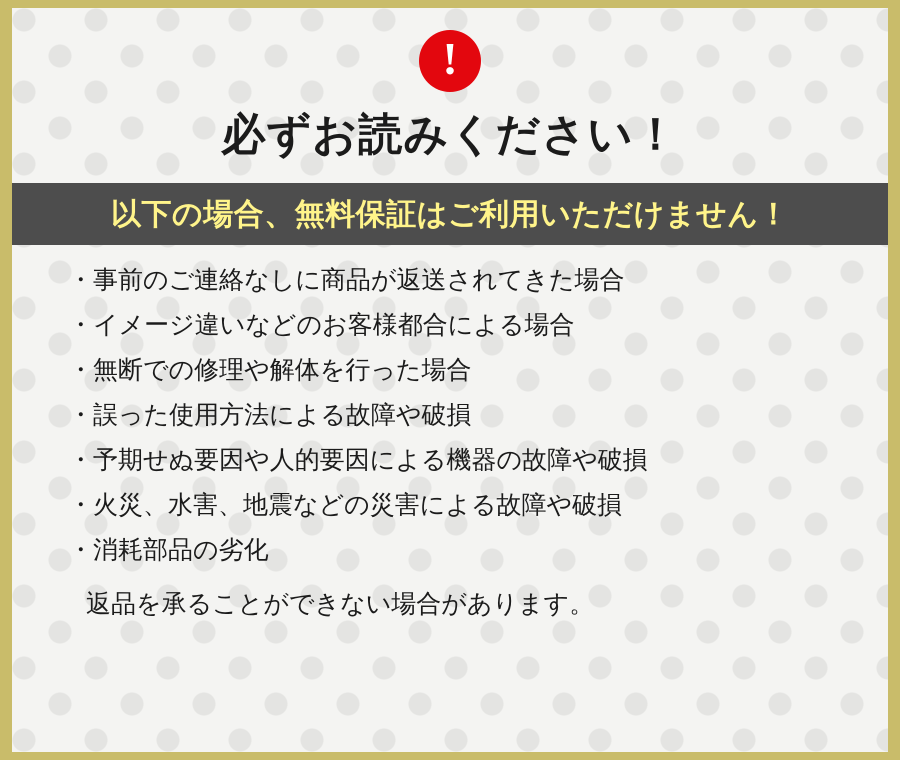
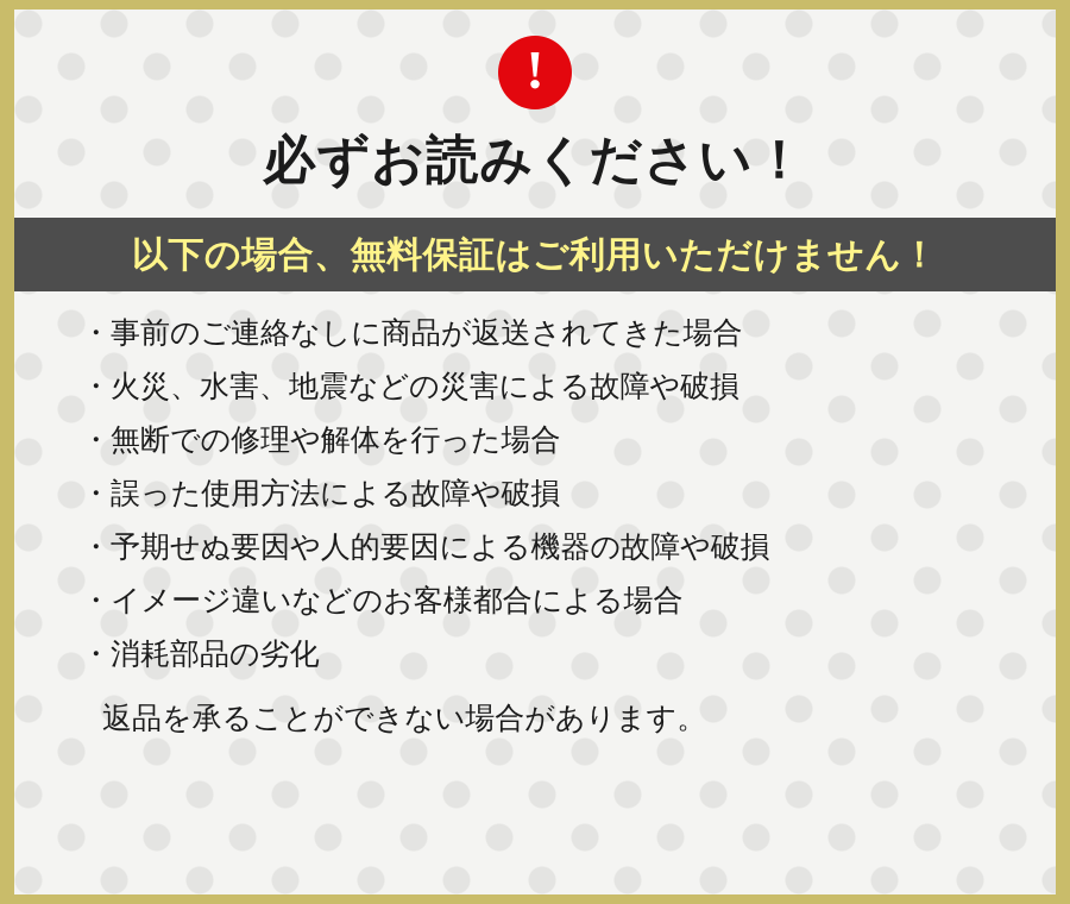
  !
  必ずお読みください！
  以下の場合、無料保証はご利用いただけません！
  ・事前のご連絡なしに商品が返送されてきた場合
- ・イメージ違いなどのお客様都合による場合
+ ・火災、水害、地震などの災害による故障や破損
  ・無断での修理や解体を行った場合
  ・誤った使用方法による故障や破損
  ・予期せぬ要因や人的要因による機器の故障や破損
- ・火災、水害、地震などの災害による故障や破損
+ ・イメージ違いなどのお客様都合による場合
  ・消耗部品の劣化
  返品を承ることができない場合があります。
